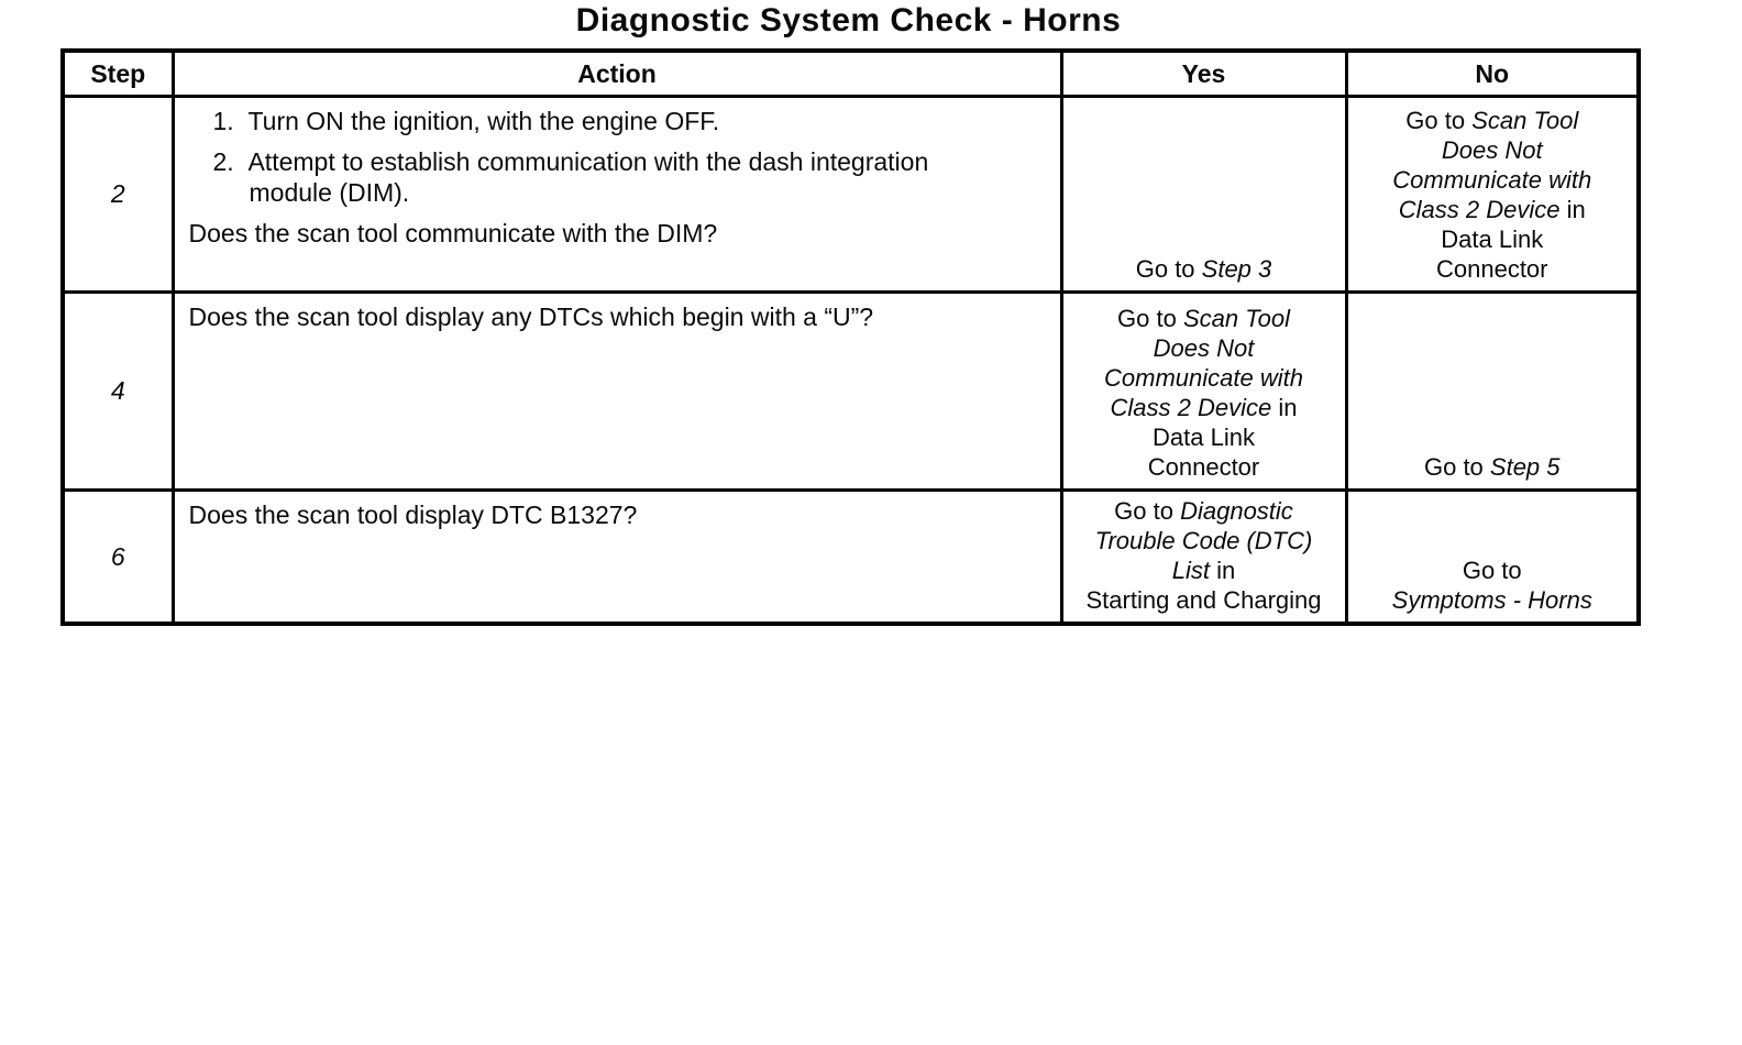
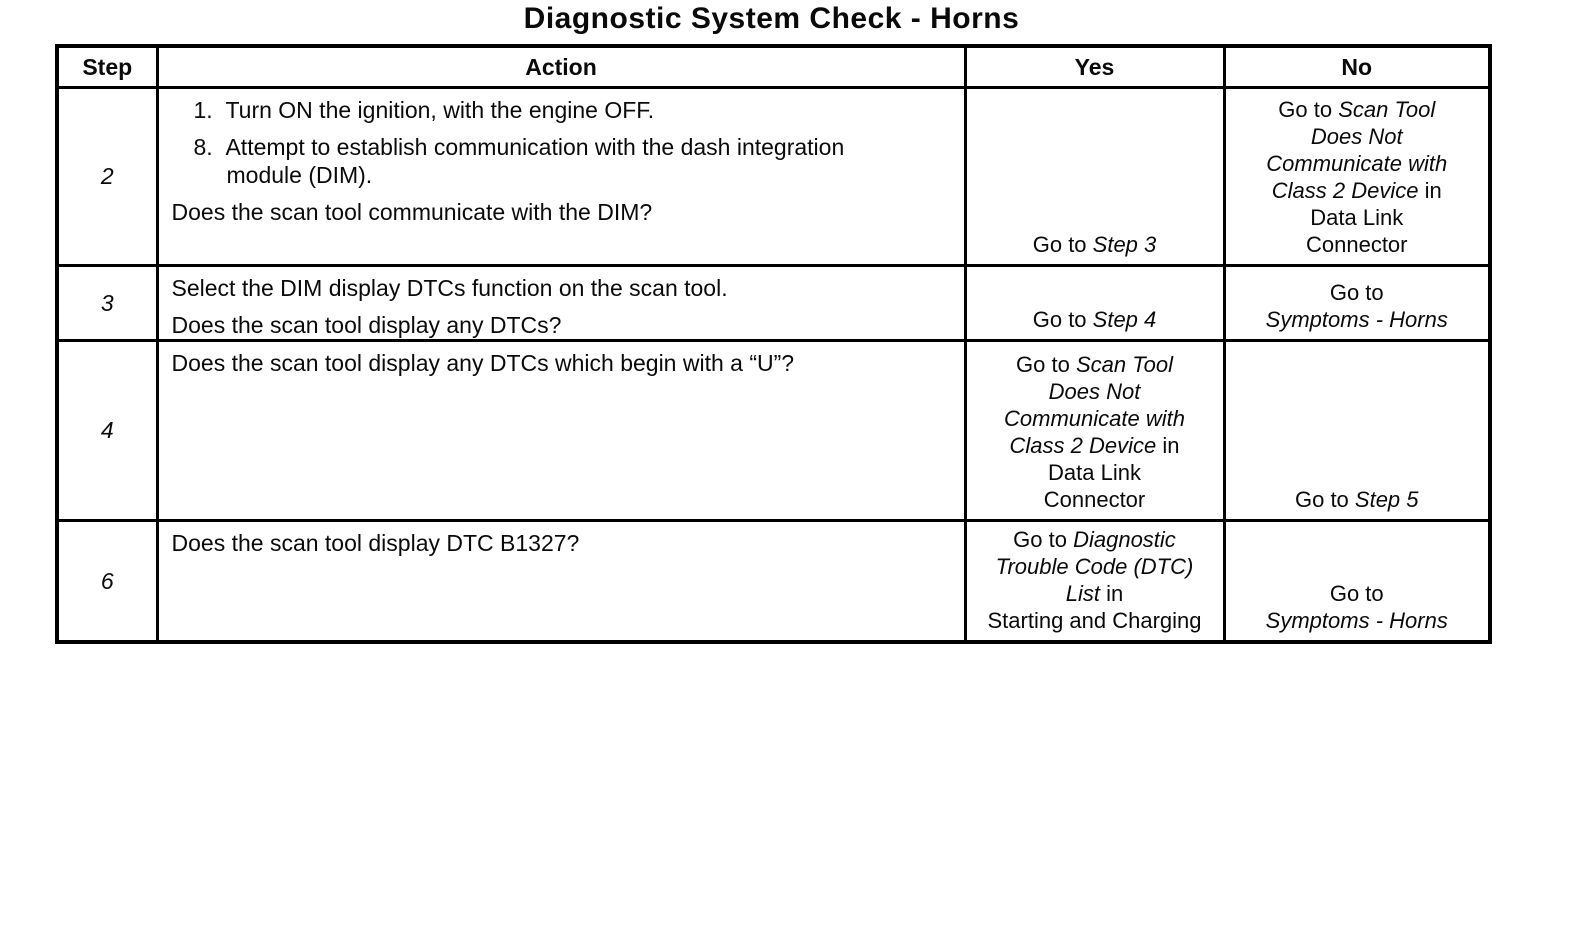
  Diagnostic System Check - Horns
  Step	Action	Yes	No
- 2	1. Turn ON the ignition, with the engine OFF.2. Attempt to establish communication with the dash integrationmodule (DIM).Does the scan tool communicate with the DIM?	Go to Step 3	Go to Scan ToolDoes NotCommunicate withClass 2 Device inData LinkConnector
+ 2	1. Turn ON the ignition, with the engine OFF.8. Attempt to establish communication with the dash integrationmodule (DIM).Does the scan tool communicate with the DIM?	Go to Step 3	Go to Scan ToolDoes NotCommunicate withClass 2 Device inData LinkConnector
+ 3	Select the DIM display DTCs function on the scan tool.Does the scan tool display any DTCs?	Go to Step 4	Go toSymptoms - Horns
  4	Does the scan tool display any DTCs which begin with a “U”?	Go to Scan ToolDoes NotCommunicate withClass 2 Device inData LinkConnector	Go to Step 5
  6	Does the scan tool display DTC B1327?	Go to DiagnosticTrouble Code (DTC)List inStarting and Charging	Go toSymptoms - Horns
